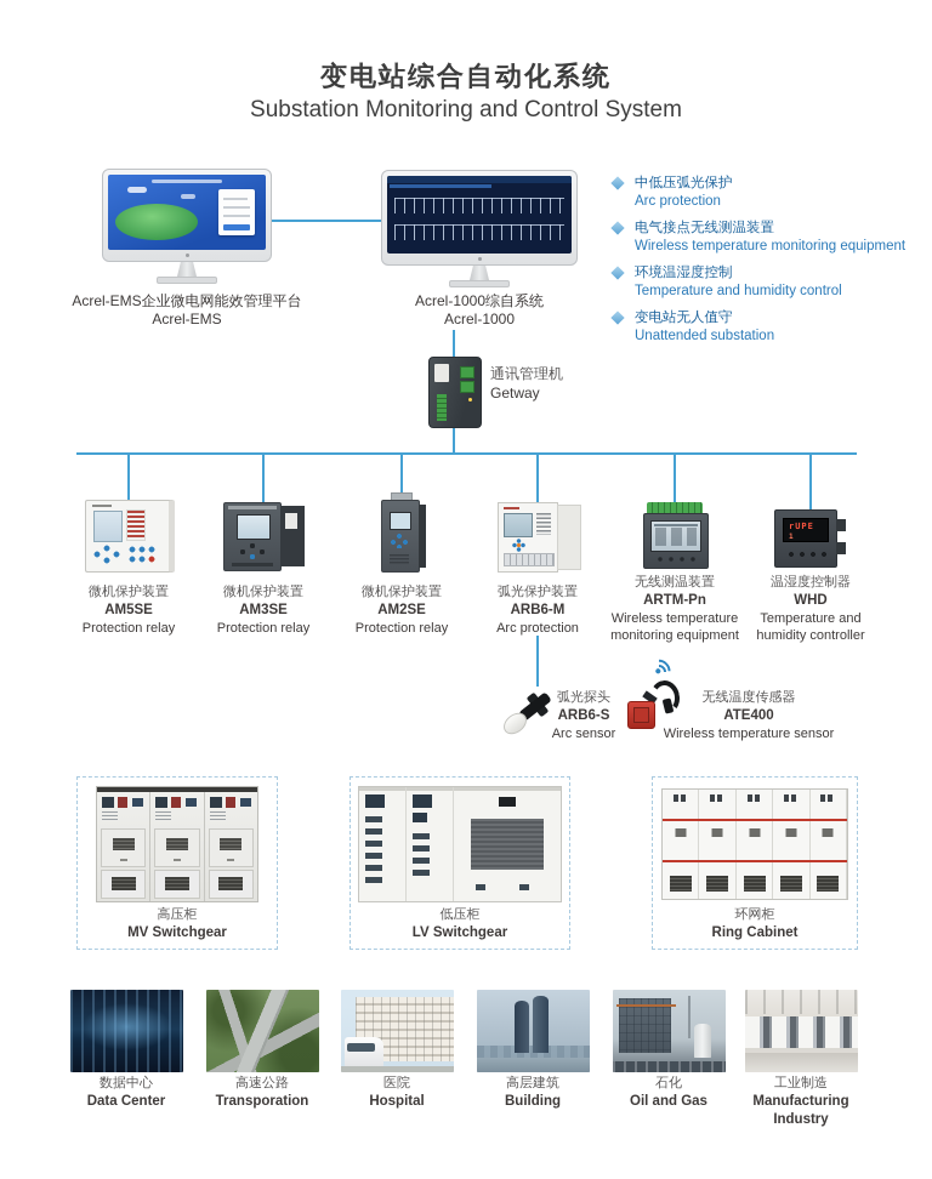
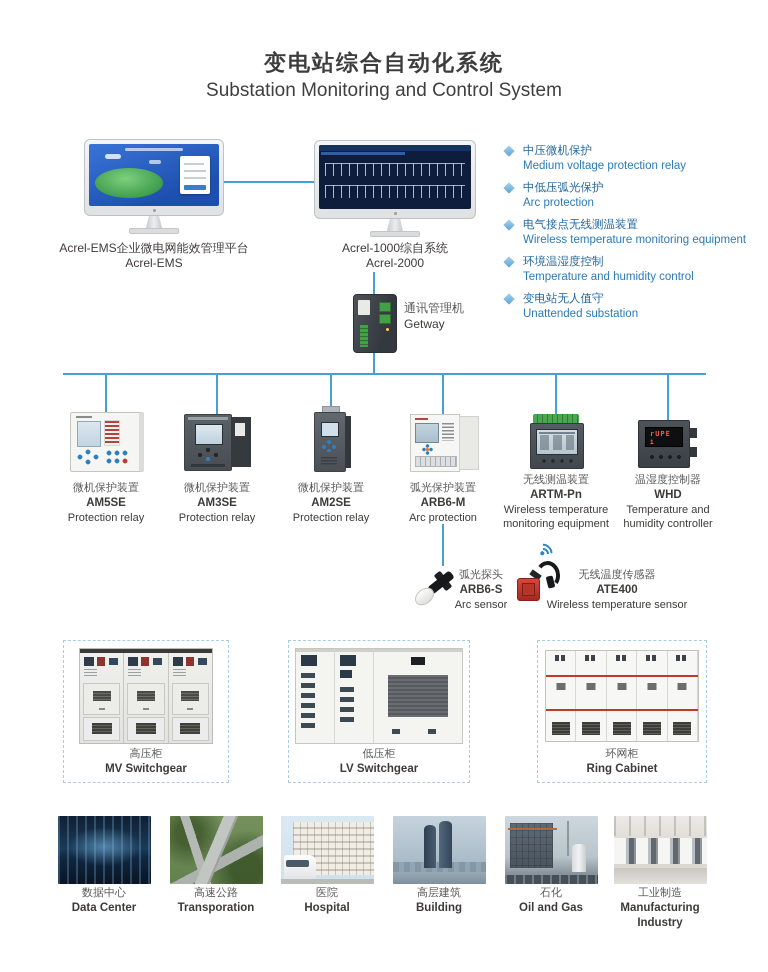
  变电站综合自动化系统
  Substation Monitoring and Control System
  Acrel-EMS企业微电网能效管理平台
  Acrel-EMS
  Acrel-1000综自系统
- Acrel-1000
+ Acrel-2000
  通讯管理机
  Getway
+ 中压微机保护
+ Medium voltage protection relay
  中低压弧光保护
  Arc protection
  电气接点无线测温装置
  Wireless temperature monitoring equipment
  环境温湿度控制
  Temperature and humidity control
  变电站无人值守
  Unattended substation
  rUPE
  微机保护装置
  AM5SE
  Protection relay
  微机保护装置
  AM3SE
  Protection relay
  微机保护装置
  AM2SE
  Protection relay
  弧光保护装置
  ARB6-M
  Arc protection
  无线测温装置
  ARTM-Pn
  Wireless temperature monitoring equipment
  温湿度控制器
  WHD
  Temperature and humidity controller
  弧光探头
  ARB6-S
  Arc sensor
  无线温度传感器
  ATE400
  Wireless temperature sensor
  高压柜
  MV Switchgear
  低压柜
  LV Switchgear
  环网柜
  Ring Cabinet
  数据中心
  Data Center
  高速公路
  Transporation
  医院
  Hospital
  高层建筑
  Building
  石化
  Oil and Gas
  工业制造
  Manufacturing Industry
